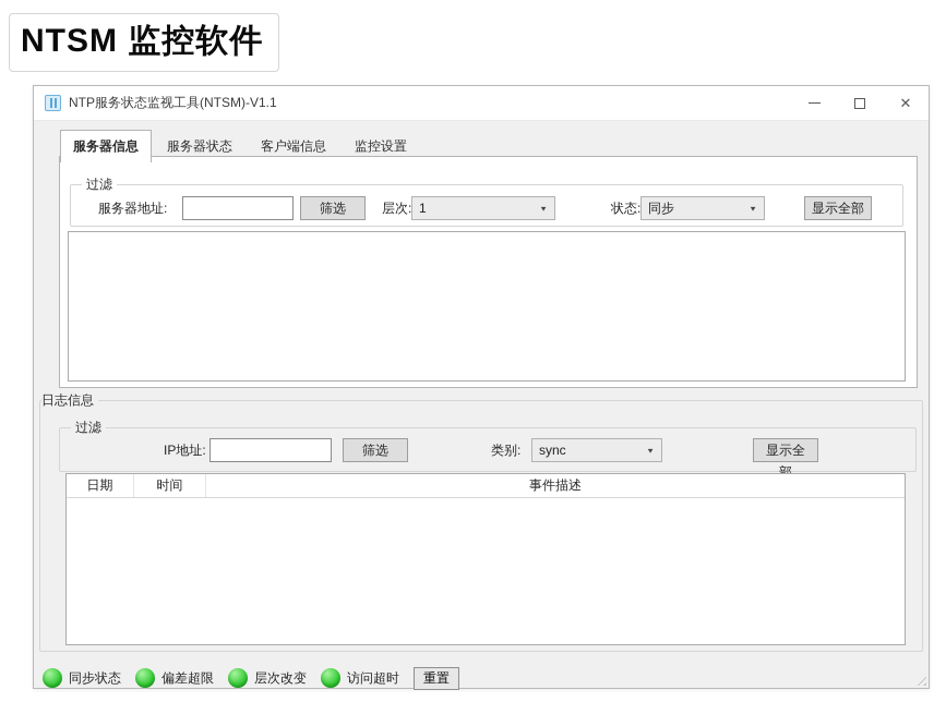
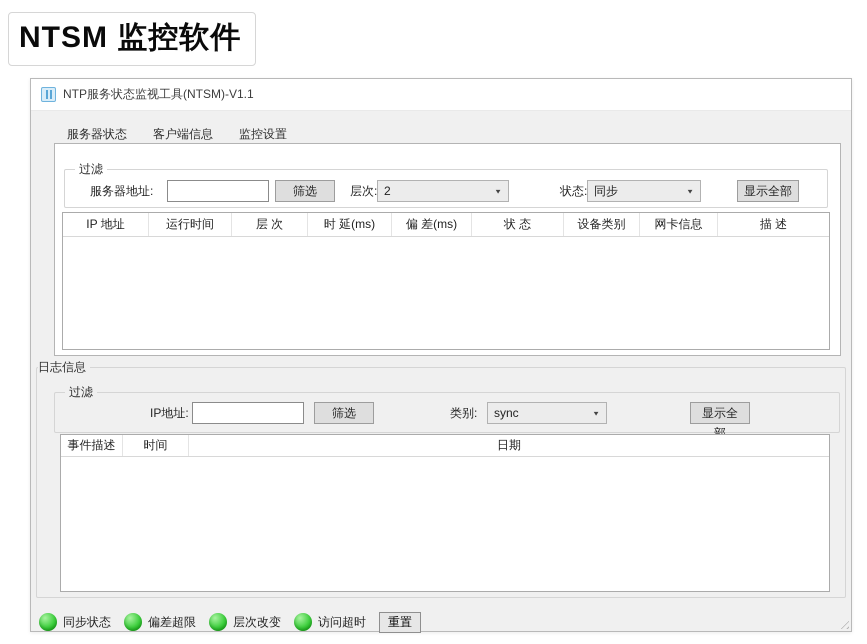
  NTSM 监控软件
  NTP服务状态监视工具(NTSM)-V1.1
- ✕
- 服务器信息
  服务器状态
  客户端信息
  监控设置
  过滤
  服务器地址:
  筛选
  层次:
- 1
+ 2
  状态:
  同步
  显示全部
+ IP 地址
+ 运行时间
+ 层 次
+ 时 延(ms)
+ 偏 差(ms)
+ 状 态
+ 设备类别
+ 网卡信息
+ 描 述
  日志信息
  过滤
  IP地址:
  筛选
  类别:
  sync
  显示全部
- 日期
+ 事件描述
  时间
- 事件描述
+ 日期
  同步状态
  偏差超限
  层次改变
  访问超时
  重置
